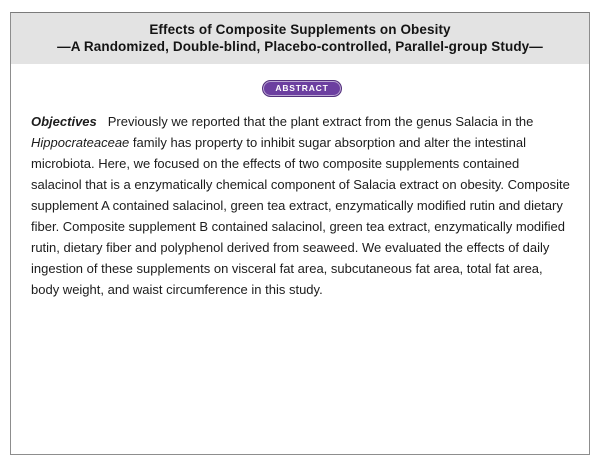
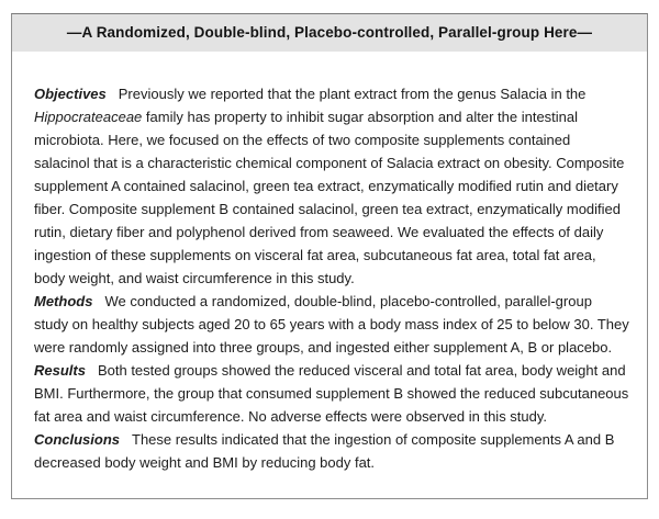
- Effects of Composite Supplements on Obesity
- —A Randomized, Double-blind, Placebo-controlled, Parallel-group Study—
+ —A Randomized, Double-blind, Placebo-controlled, Parallel-group Here—
- ABSTRACT
- Objectives Previously we reported that the plant extract from the genus Salacia in the Hippocrateaceae family has property to inhibit sugar absorption and alter the intestinal microbiota. Here, we focused on the effects of two composite supplements contained salacinol that is a enzymatically chemical component of Salacia extract on obesity. Composite supplement A contained salacinol, green tea extract, enzymatically modified rutin and dietary fiber. Composite supplement B contained salacinol, green tea extract, enzymatically modified rutin, dietary fiber and polyphenol derived from seaweed. We evaluated the effects of daily ingestion of these supplements on visceral fat area, subcutaneous fat area, total fat area, body weight, and waist circumference in this study.
+ Objectives Previously we reported that the plant extract from the genus Salacia in the Hippocrateaceae family has property to inhibit sugar absorption and alter the intestinal microbiota. Here, we focused on the effects of two composite supplements contained salacinol that is a characteristic chemical component of Salacia extract on obesity. Composite supplement A contained salacinol, green tea extract, enzymatically modified rutin and dietary fiber. Composite supplement B contained salacinol, green tea extract, enzymatically modified rutin, dietary fiber and polyphenol derived from seaweed. We evaluated the effects of daily ingestion of these supplements on visceral fat area, subcutaneous fat area, total fat area, body weight, and waist circumference in this study.
+ Methods We conducted a randomized, double-blind, placebo-controlled, parallel-group study on healthy subjects aged 20 to 65 years with a body mass index of 25 to below 30. They were randomly assigned into three groups, and ingested either supplement A, B or placebo.
+ Results Both tested groups showed the reduced visceral and total fat area, body weight and BMI. Furthermore, the group that consumed supplement B showed the reduced subcutaneous fat area and waist circumference. No adverse effects were observed in this study.
+ Conclusions These results indicated that the ingestion of composite supplements A and B decreased body weight and BMI by reducing body fat.
